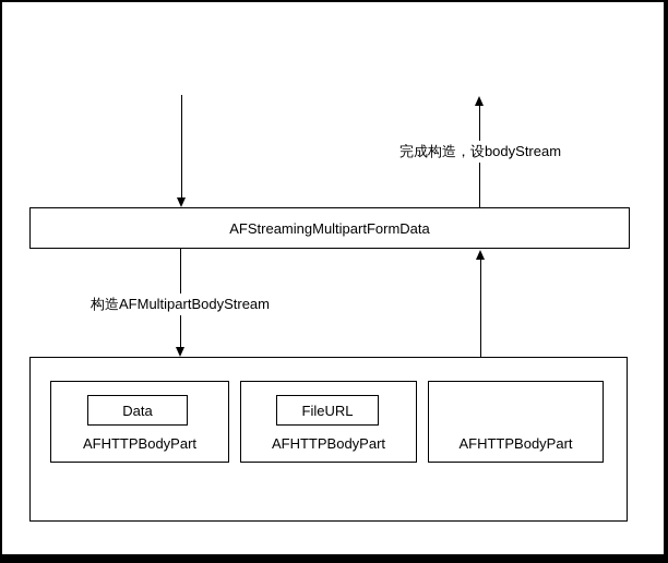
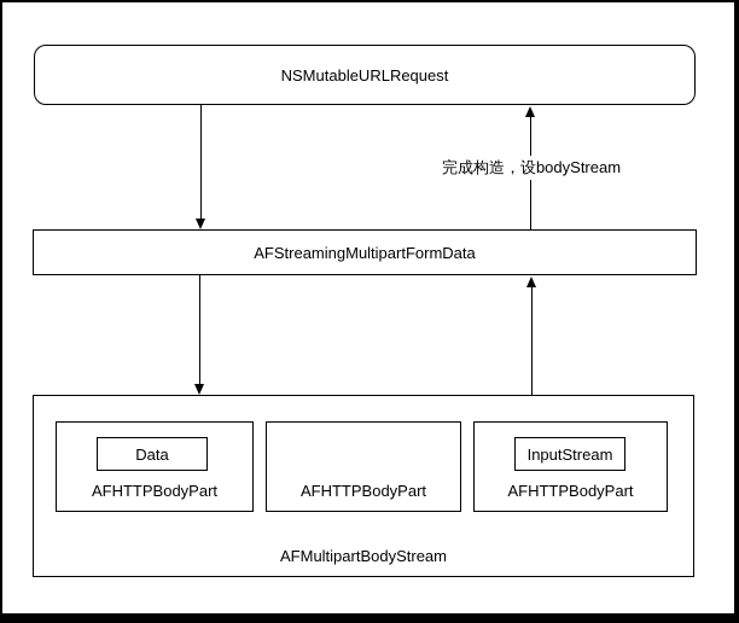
+ NSMutableURLRequest
  完成构造，设bodyStream
  AFStreamingMultipartFormData
- 构造AFMultipartBodyStream
  Data
  AFHTTPBodyPart
- FileURL
  AFHTTPBodyPart
+ InputStream
  AFHTTPBodyPart
+ AFMultipartBodyStream
